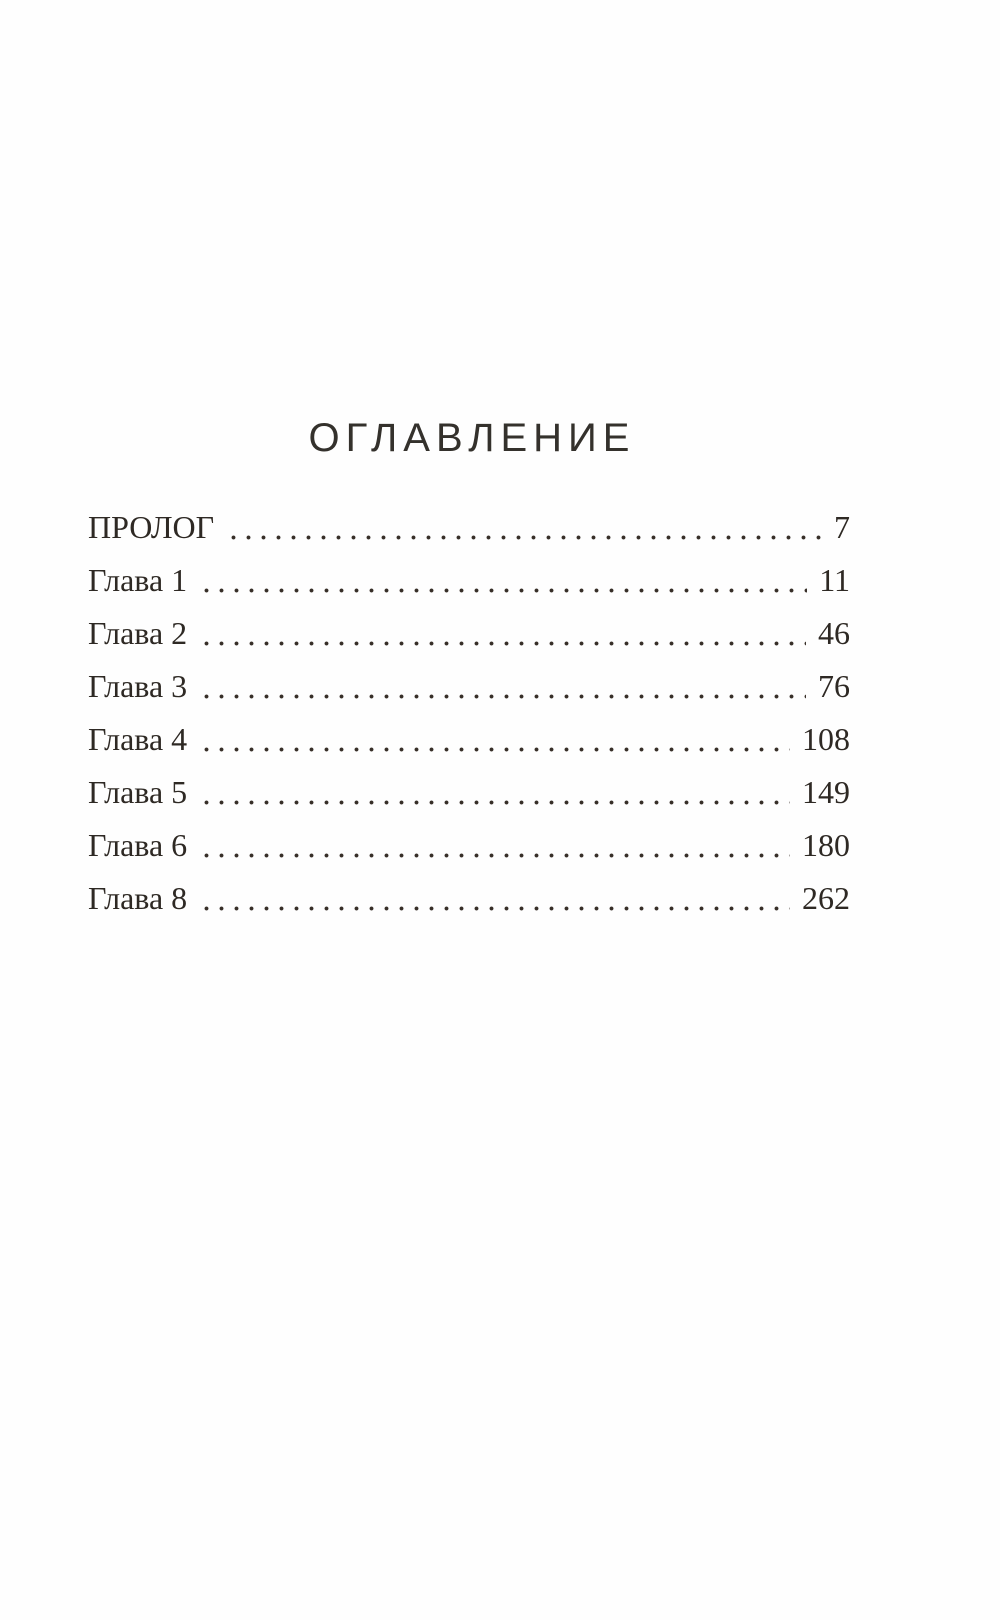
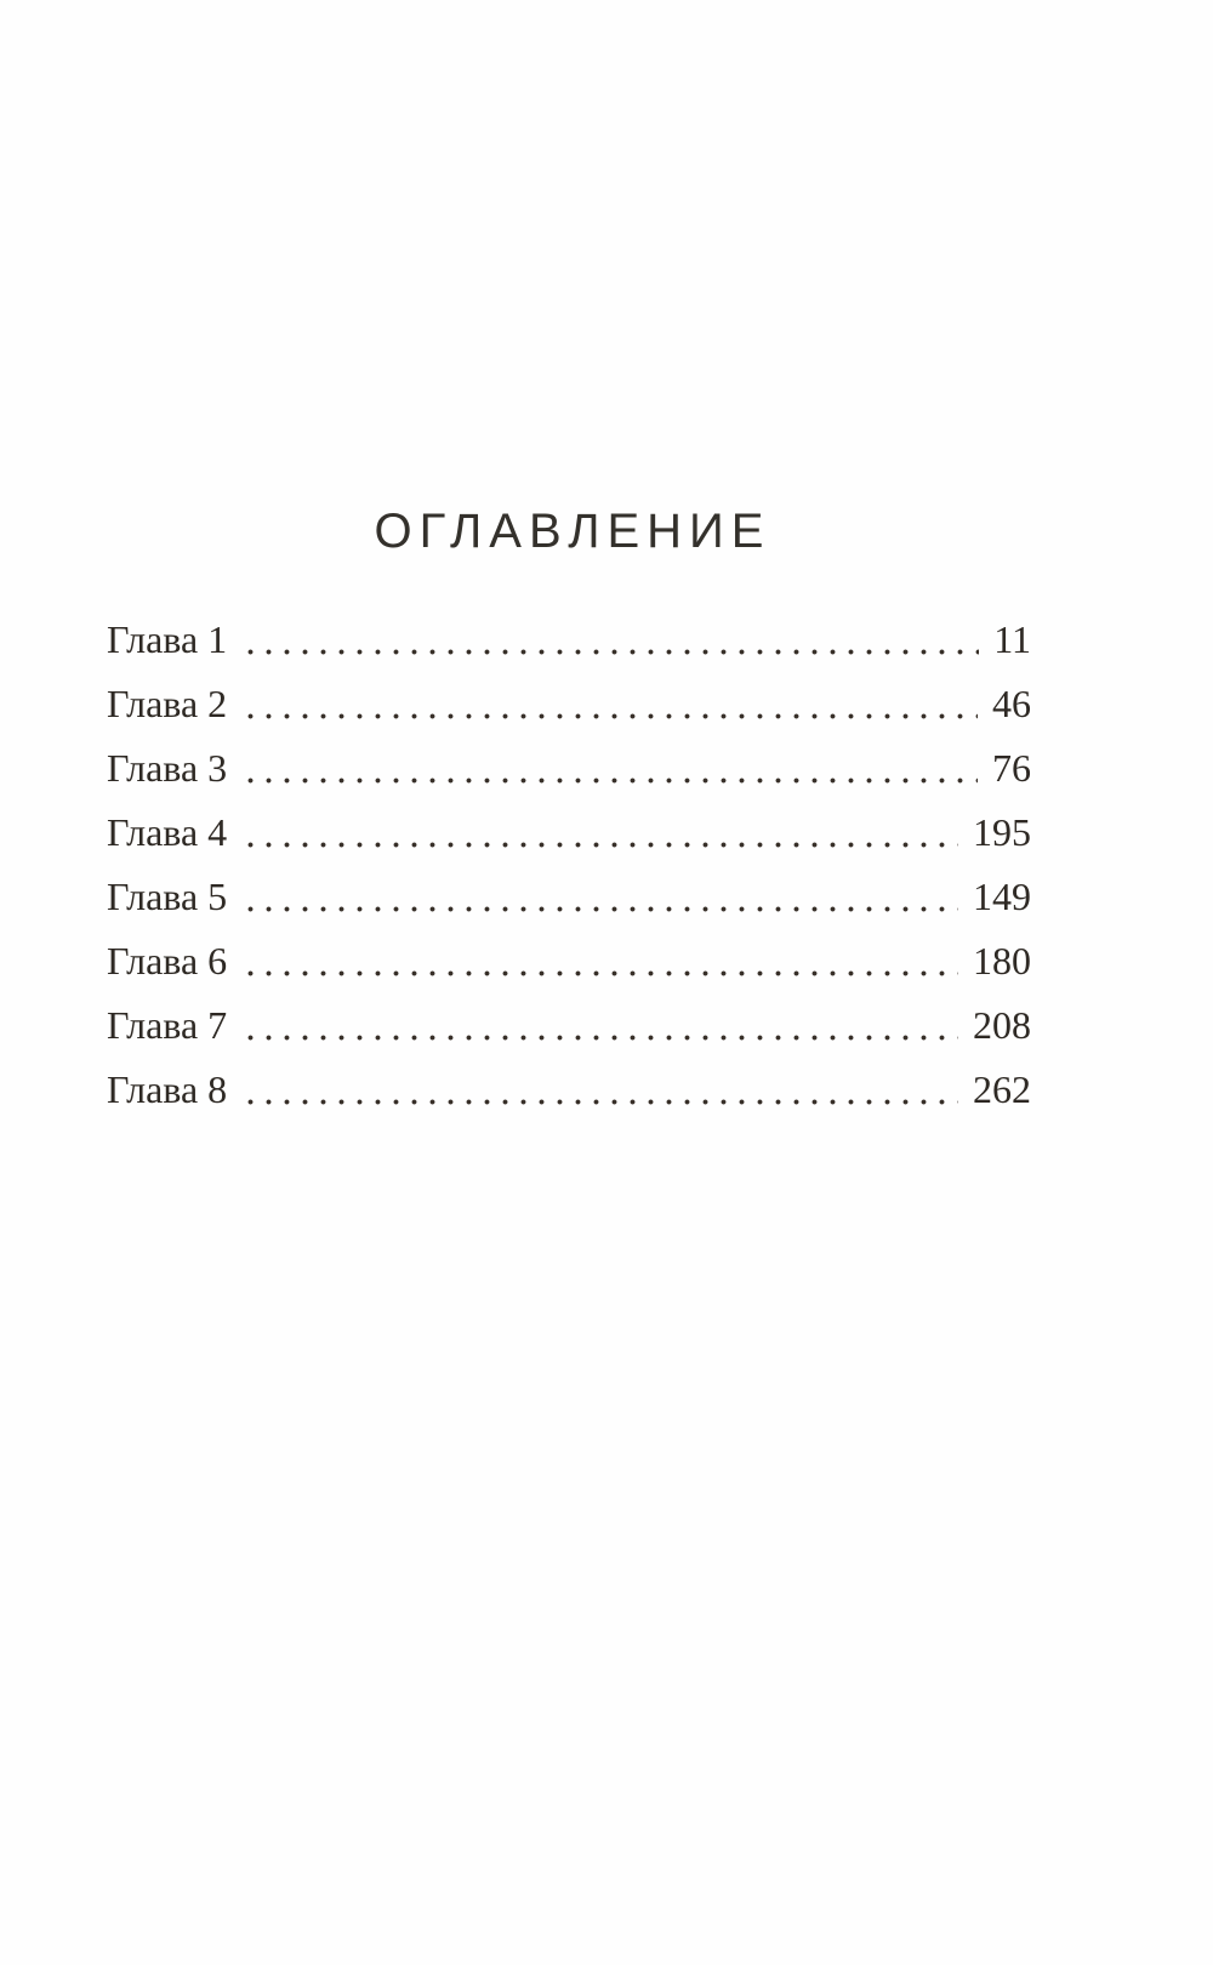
  ОГЛАВЛЕНИЕ
- ПРОЛОГ
- 7
  Глава 1
  11
  Глава 2
  46
  Глава 3
  76
  Глава 4
- 108
+ 195
  Глава 5
  149
  Глава 6
  180
+ Глава 7
+ 208
  Глава 8
  262
